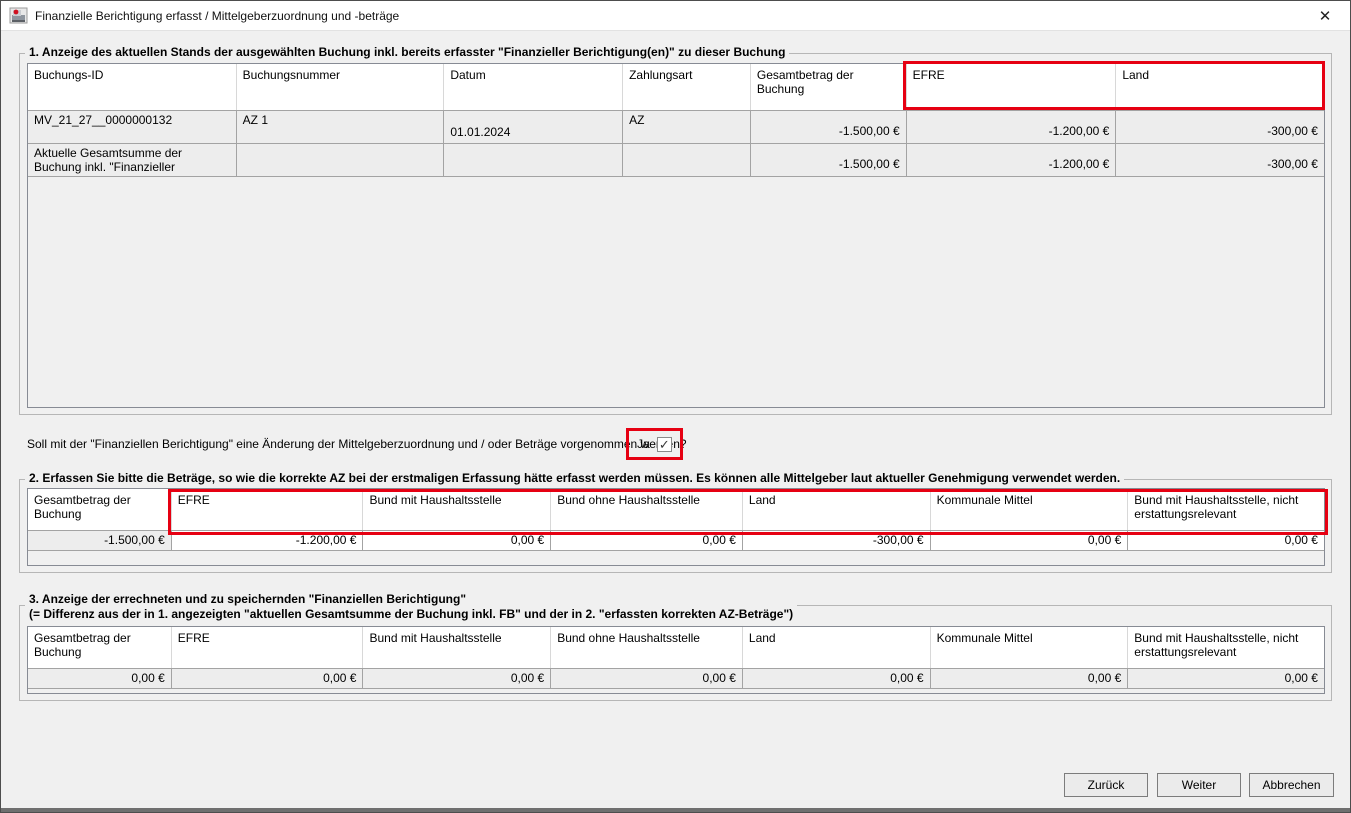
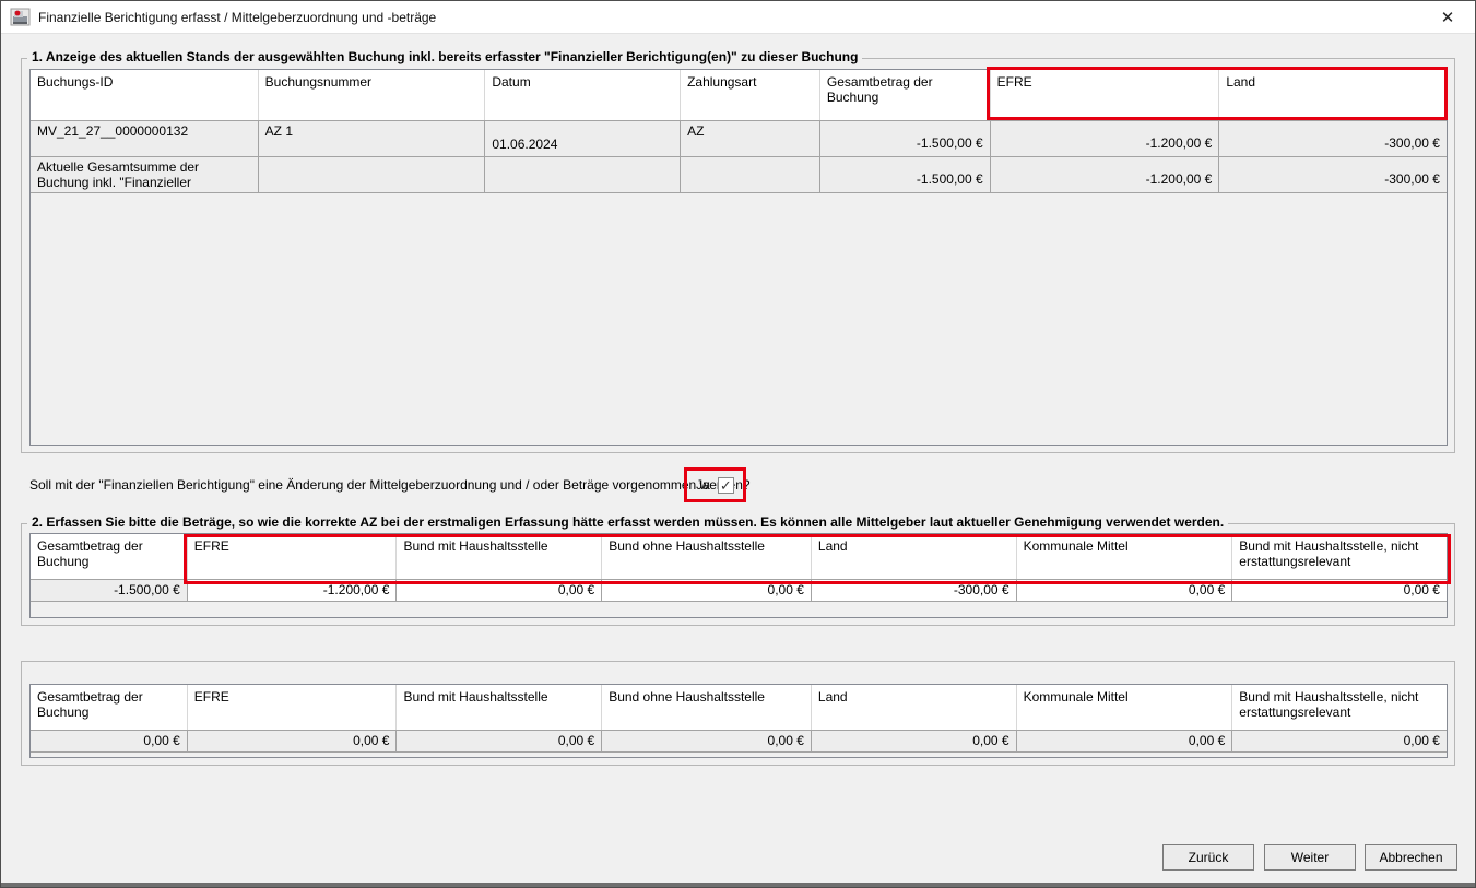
  Finanzielle Berichtigung erfasst / Mittelgeberzuordnung und -beträge
  ✕
  1. Anzeige des aktuellen Stands der ausgewählten Buchung inkl. bereits erfasster "Finanzieller Berichtigung(en)" zu dieser Buchung
  Buchungs-ID
  Buchungsnummer
  Datum
  Zahlungsart
  Gesamtbetrag der Buchung
  EFRE
  Land
  MV_21_27__0000000132
  AZ 1
- 01.01.2024
+ 01.06.2024
  AZ
  -1.500,00 €
  -1.200,00 €
  -300,00 €
  Aktuelle Gesamtsumme der Buchung inkl. "Finanzieller
  -1.500,00 €
  -1.200,00 €
  -300,00 €
  Soll mit der "Finanziellen Berichtigung" eine Änderung der Mittelgeberzuordnung und / oder Beträge vorgenommen wen?
  Ja
  ✓
  2. Erfassen Sie bitte die Beträge, so wie die korrekte AZ bei der erstmaligen Erfassung hätte erfasst werden müssen. Es können alle Mittelgeber laut aktueller Genehmigung verwendet werden.
  Gesamtbetrag der Buchung
  EFRE
  Bund mit Haushaltsstelle
  Bund ohne Haushaltsstelle
  Land
  Kommunale Mittel
  Bund mit Haushaltsstelle, nicht erstattungsrelevant
  -1.500,00 €
  -1.200,00 €
  0,00 €
  0,00 €
  -300,00 €
  0,00 €
  0,00 €
- 3. Anzeige der errechneten und zu speichernden "Finanziellen Berichtigung"
- (= Differenz aus der in 1. angezeigten "aktuellen Gesamtsumme der Buchung inkl. FB" und der in 2. "erfassten korrekten AZ-Beträge")
  Gesamtbetrag der Buchung
  EFRE
  Bund mit Haushaltsstelle
  Bund ohne Haushaltsstelle
  Land
  Kommunale Mittel
  Bund mit Haushaltsstelle, nicht erstattungsrelevant
  0,00 €
  0,00 €
  0,00 €
  0,00 €
  0,00 €
  0,00 €
  0,00 €
  Zurück
  Weiter
  Abbrechen
